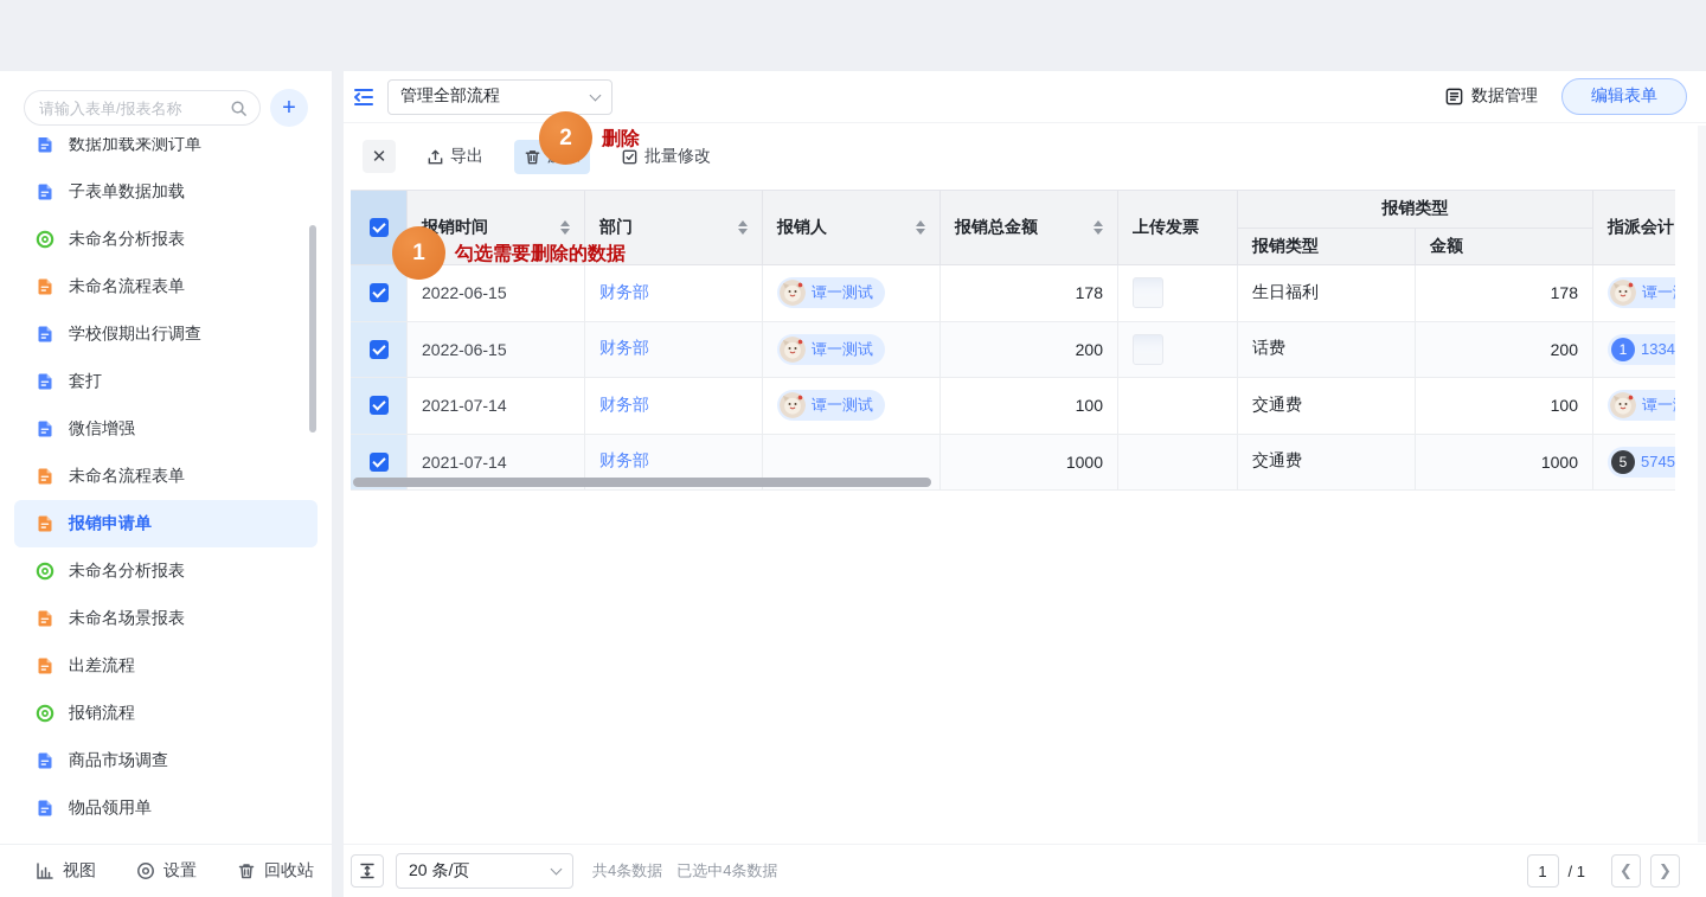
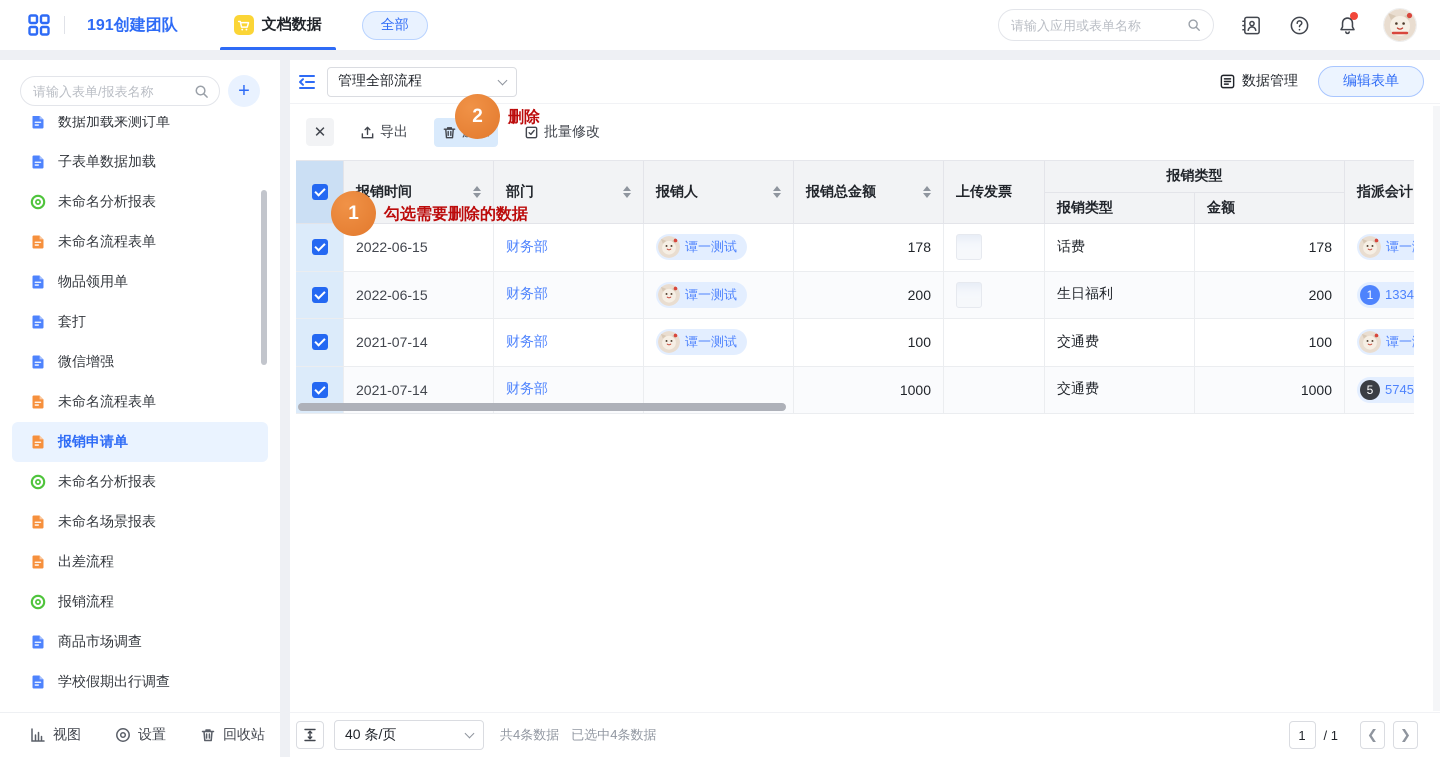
+ 191创建团队
+ 文档数据
+ 全部
+ 请输入应用或表单名称
  请输入表单/报表名称
  +
  数据加载来测订单
  子表单数据加载
  未命名分析报表
  未命名流程表单
- 学校假期出行调查
+ 物品领用单
  套打
  微信增强
  未命名流程表单
  报销申请单
  未命名分析报表
  未命名场景报表
  出差流程
  报销流程
  商品市场调查
- 物品领用单
+ 学校假期出行调查
  视图
  设置
  回收站
  管理全部流程
  数据管理
  编辑表单
  ✕
  导出
  批量修改
  报销时间
  部门
  报销人
  报销总金额
  上传发票
  报销类型
  指派会计
  报销类型
  金额
  2022-06-15
  财务部
  谭一测试
  178
- 生日福利
+ 话费
  178
  2022-06-15
  财务部
  谭一测试
  200
- 话费
+ 生日福利
  200
  1
  2021-07-14
  财务部
  谭一测试
  100
  交通费
  100
  2021-07-14
  财务部
  1000
  交通费
  1000
  5
  5745
  2
  删除
  1
  勾选需要删除的数据
- 20 条/页
+ 40 条/页
  共4条数据
  已选中4条数据
  1
  / 1
  ❮
  ❯
